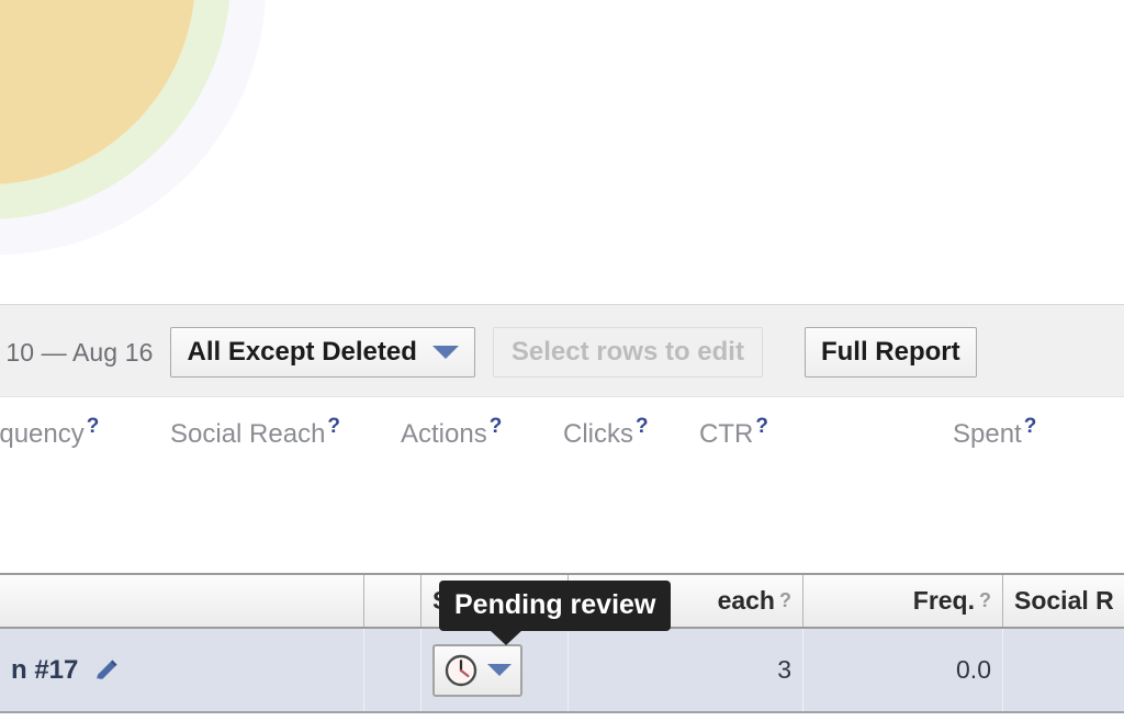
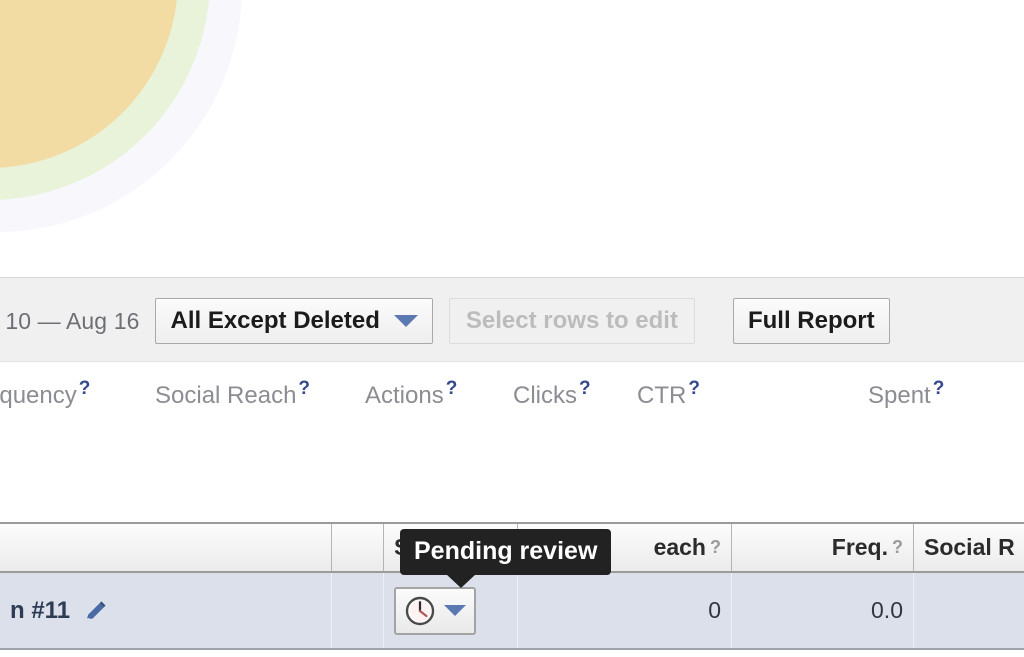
  10 — Aug 16
  All Except Deleted
  Select rows to edit
  Full Report
  quency?
  Social Reach?
  Actions?
  Clicks?
  CTR?
  Spent?
  each
  ?
  Freq.
  ?
  Social R
- n #17
+ n #11
- 3
+ 0
  0.0
  Pending review
